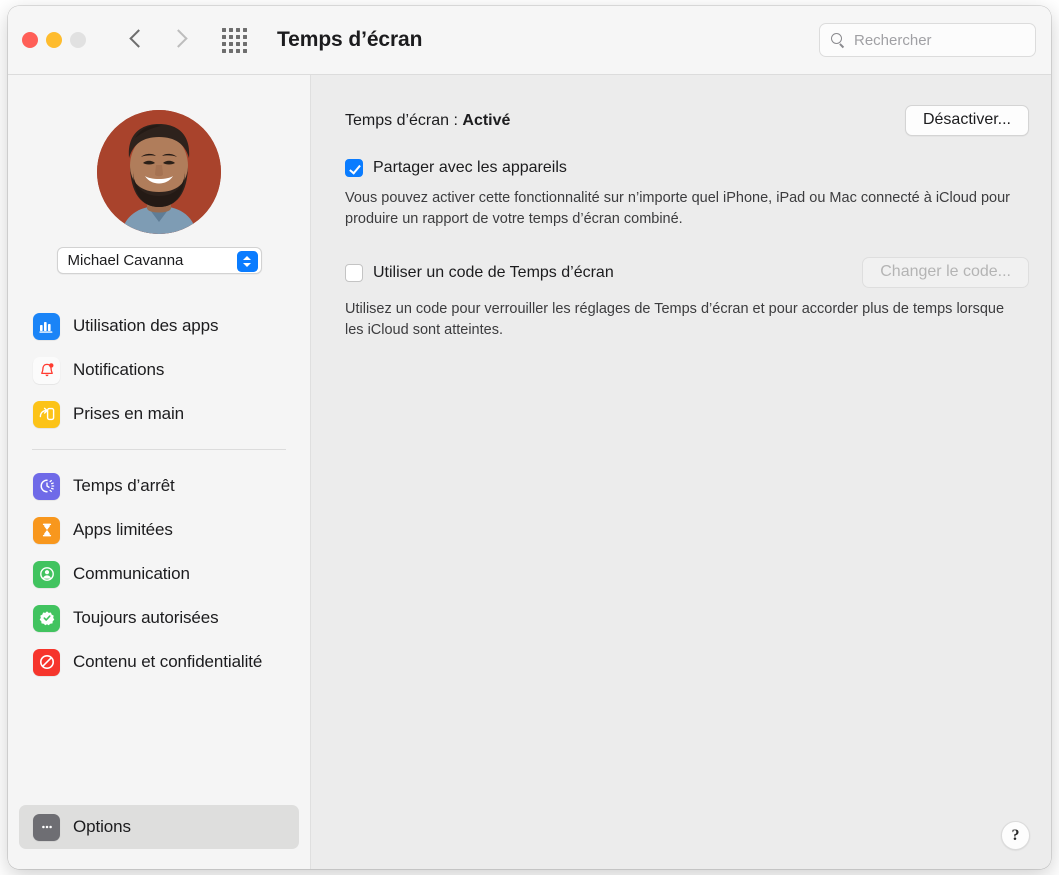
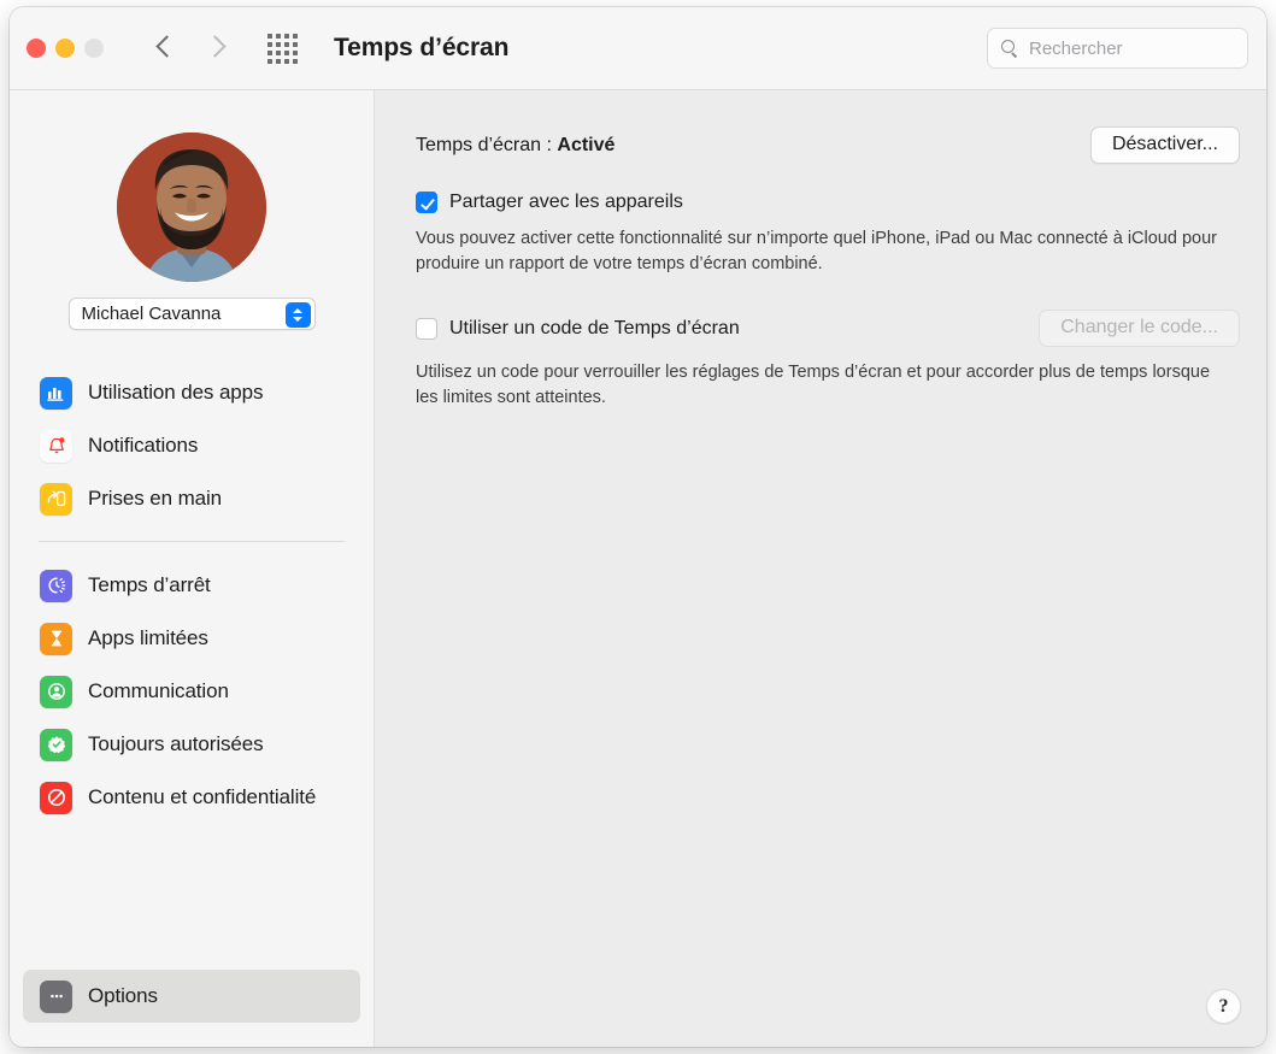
  Temps d’écran
  Rechercher
  Michael Cavanna
  Utilisation des apps
  Notifications
  Prises en main
  Temps d’arrêt
  Apps limitées
  Communication
  Toujours autorisées
  Contenu et confidentialité
  Options
  Temps d’écran : Activé
  Désactiver...
  Partager avec les appareils
  Vous pouvez activer cette fonctionnalité sur n’importe quel iPhone, iPad ou Mac connecté à iCloud pour produire un rapport de votre temps d’écran combiné.
  Utiliser un code de Temps d’écran
  Changer le code...
- Utilisez un code pour verrouiller les réglages de Temps d’écran et pour accorder plus de temps lorsque les iCloud sont atteintes.
+ Utilisez un code pour verrouiller les réglages de Temps d’écran et pour accorder plus de temps lorsque les limites sont atteintes.
  ?
